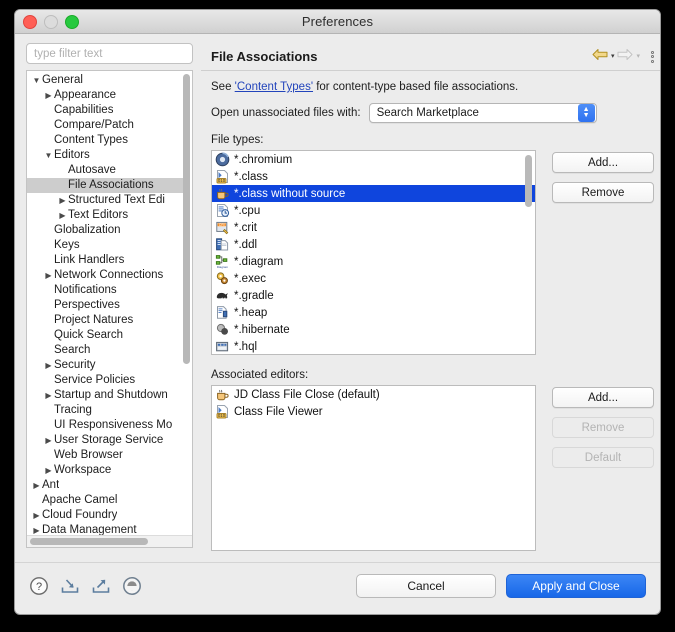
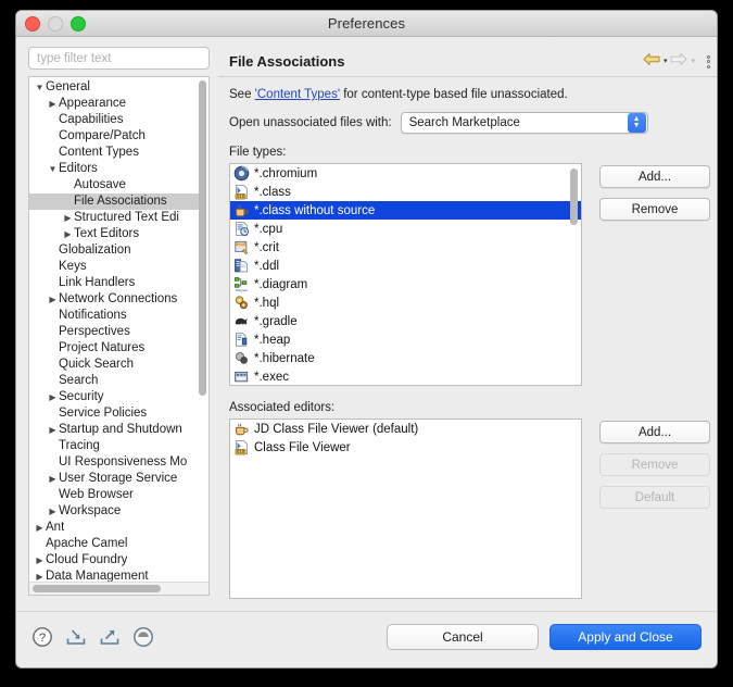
  Preferences
  type filter text
  ▼
  General
  ▶
  Appearance
  Capabilities
  Compare/Patch
  Content Types
  ▼
  Editors
  Autosave
  File Associations
  ▶
  Structured Text Edi
  ▶
  Text Editors
  Globalization
  Keys
  Link Handlers
  ▶
  Network Connections
  Notifications
  Perspectives
  Project Natures
  Quick Search
  Search
  ▶
  Security
  Service Policies
  ▶
  Startup and Shutdown
  Tracing
  UI Responsiveness Mo
  ▶
  User Storage Service
  Web Browser
  ▶
  Workspace
  ▶
  Ant
  Apache Camel
  ▶
  Cloud Foundry
  ▶
  Data Management
  File Associations
- See 'Content Types' for content-type based file associations.
+ See 'Content Types' for content-type based file unassociated.
  Open unassociated files with:
  Search Marketplace
  File types:
  *.chromium
  *.class
  *.class without source
  *.cpu
  *.crit
  *.ddl
  *.diagram
- *.exec
+ *.hql
  *.gradle
  *.heap
  *.hibernate
- *.hql
+ *.exec
  Add...
  Remove
  Associated editors:
- JD Class File Close (default)
+ JD Class File Viewer (default)
  Class File Viewer
  Add...
  Remove
  Default
  ?
  Cancel
  Apply and Close
